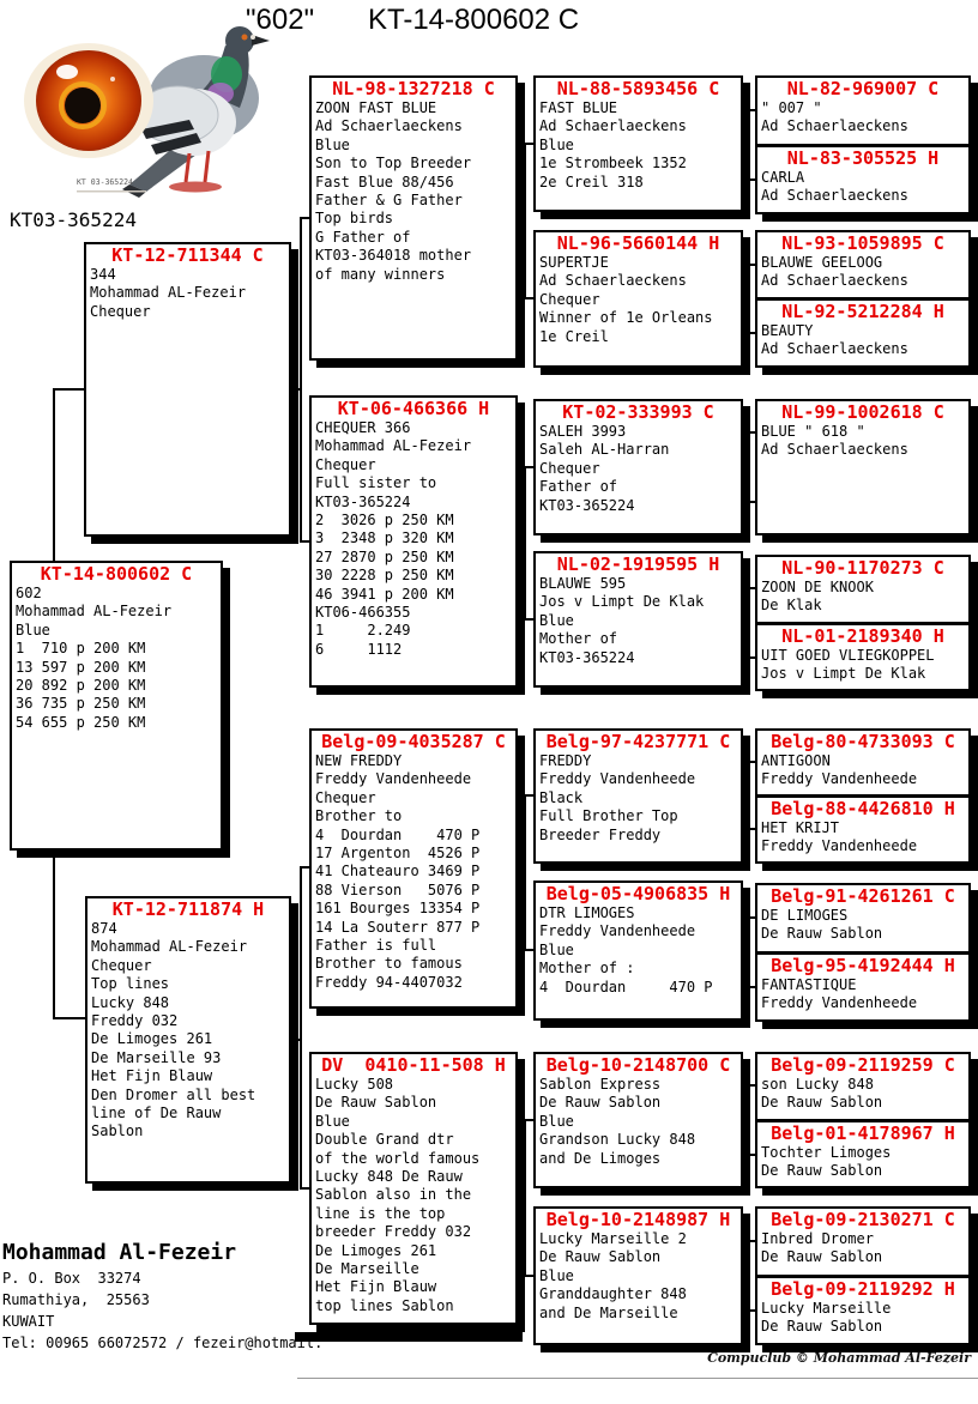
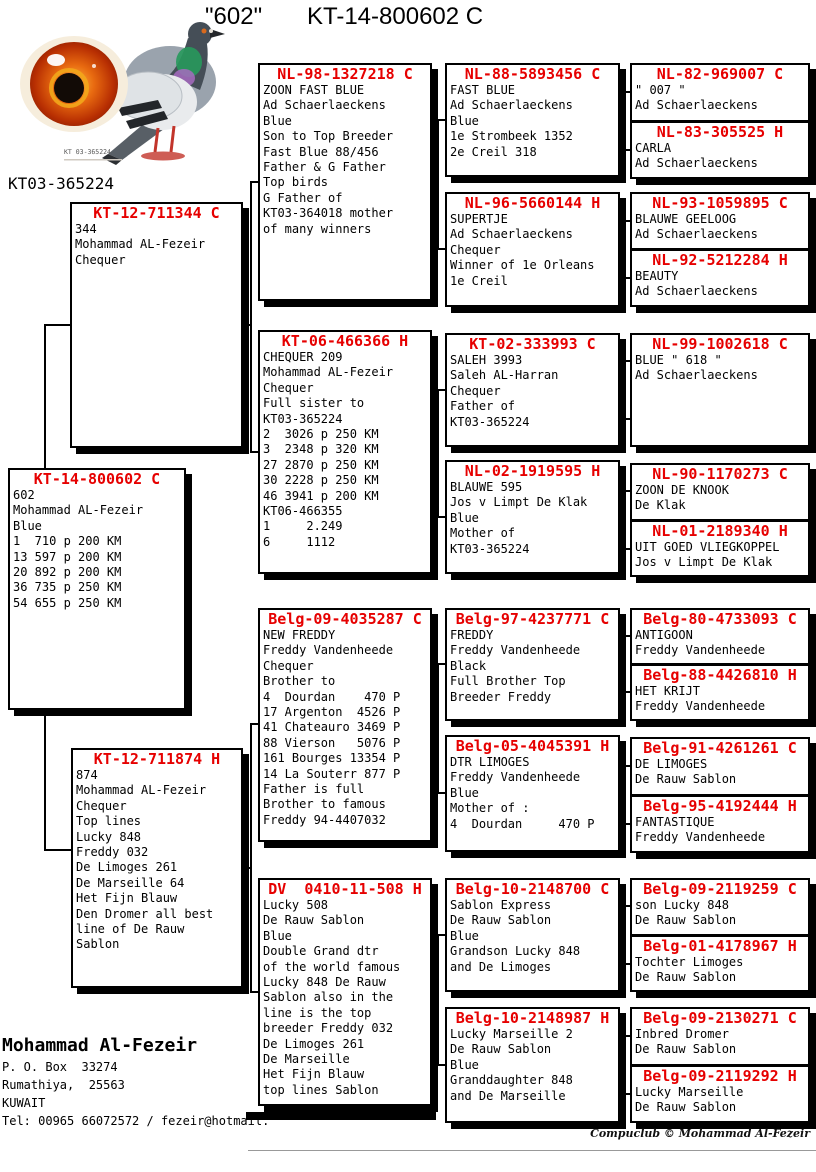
  "602"
  KT-14-800602 C
  KT 03-365224
  KT03-365224
  KT-12-711344 C
  344
  Mohammad AL-Fezeir
  Chequer
  KT-14-800602 C
  602
  Mohammad AL-Fezeir
  Blue
  1 710 p 200 KM
  13 597 p 200 KM
  20 892 p 200 KM
  36 735 p 250 KM
  54 655 p 250 KM
  KT-12-711874 H
  874
  Mohammad AL-Fezeir
  Chequer
  Top lines
  Lucky 848
  Freddy 032
  De Limoges 261
- De Marseille 93
+ De Marseille 64
  Het Fijn Blauw
  Den Dromer all best
  line of De Rauw
  Sablon
  NL-98-1327218 C
  ZOON FAST BLUE
  Ad Schaerlaeckens
  Blue
  Son to Top Breeder
  Fast Blue 88/456
  Father & G Father
  Top birds
  G Father of
  KT03-364018 mother
  of many winners
  KT-06-466366 H
- CHEQUER 366
+ CHEQUER 209
  Mohammad AL-Fezeir
  Chequer
  Full sister to
  KT03-365224
  2 3026 p 250 KM
  3 2348 p 320 KM
  27 2870 p 250 KM
  30 2228 p 250 KM
  46 3941 p 200 KM
  KT06-466355
  1 2.249
  6 1112
  Belg-09-4035287 C
  NEW FREDDY
  Freddy Vandenheede
  Chequer
  Brother to
  4 Dourdan 470 P
  17 Argenton 4526 P
  41 Chateauro 3469 P
  88 Vierson 5076 P
  161 Bourges 13354 P
  14 La Souterr 877 P
  Father is full
  Brother to famous
  Freddy 94-4407032
  DV 0410-11-508 H
  Lucky 508
  De Rauw Sablon
  Blue
  Double Grand dtr
  of the world famous
  Lucky 848 De Rauw
  Sablon also in the
  line is the top
  breeder Freddy 032
  De Limoges 261
  De Marseille
  Het Fijn Blauw
  top lines Sablon
  NL-88-5893456 C
  FAST BLUE
  Ad Schaerlaeckens
  Blue
  1e Strombeek 1352
  2e Creil 318
  NL-96-5660144 H
  SUPERTJE
  Ad Schaerlaeckens
  Chequer
  Winner of 1e Orleans
  1e Creil
  KT-02-333993 C
  SALEH 3993
  Saleh AL-Harran
  Chequer
  Father of
  KT03-365224
  NL-02-1919595 H
  BLAUWE 595
  Jos v Limpt De Klak
  Blue
  Mother of
  KT03-365224
  Belg-97-4237771 C
  FREDDY
  Freddy Vandenheede
  Black
  Full Brother Top
  Breeder Freddy
- Belg-05-4906835 H
+ Belg-05-4045391 H
  DTR LIMOGES
  Freddy Vandenheede
  Blue
  Mother of :
  4 Dourdan 470 P
  Belg-10-2148700 C
  Sablon Express
  De Rauw Sablon
  Blue
  Grandson Lucky 848
  and De Limoges
  Belg-10-2148987 H
  Lucky Marseille 2
  De Rauw Sablon
  Blue
  Granddaughter 848
  and De Marseille
  NL-82-969007 C
  " 007 "
  Ad Schaerlaeckens
  NL-83-305525 H
  CARLA
  Ad Schaerlaeckens
  NL-93-1059895 C
  BLAUWE GEELOOG
  Ad Schaerlaeckens
  NL-92-5212284 H
  BEAUTY
  Ad Schaerlaeckens
  NL-99-1002618 C
  BLUE " 618 "
  Ad Schaerlaeckens
  NL-90-1170273 C
  ZOON DE KNOOK
  De Klak
  NL-01-2189340 H
  UIT GOED VLIEGKOPPEL
  Jos v Limpt De Klak
  Belg-80-4733093 C
  ANTIGOON
  Freddy Vandenheede
  Belg-88-4426810 H
  HET KRIJT
  Freddy Vandenheede
  Belg-91-4261261 C
  DE LIMOGES
  De Rauw Sablon
  Belg-95-4192444 H
  FANTASTIQUE
  Freddy Vandenheede
  Belg-09-2119259 C
  son Lucky 848
  De Rauw Sablon
  Belg-01-4178967 H
  Tochter Limoges
  De Rauw Sablon
  Belg-09-2130271 C
  Inbred Dromer
  De Rauw Sablon
  Belg-09-2119292 H
  Lucky Marseille
  De Rauw Sablon
  Mohammad Al-Fezeir
  P. O. Box 33274
  Rumathiya, 25563
  KUWAIT
  Tel: 00965 66072572 / fezeir@hotmail.
  Compuclub © Mohammad Al-Fezeir
